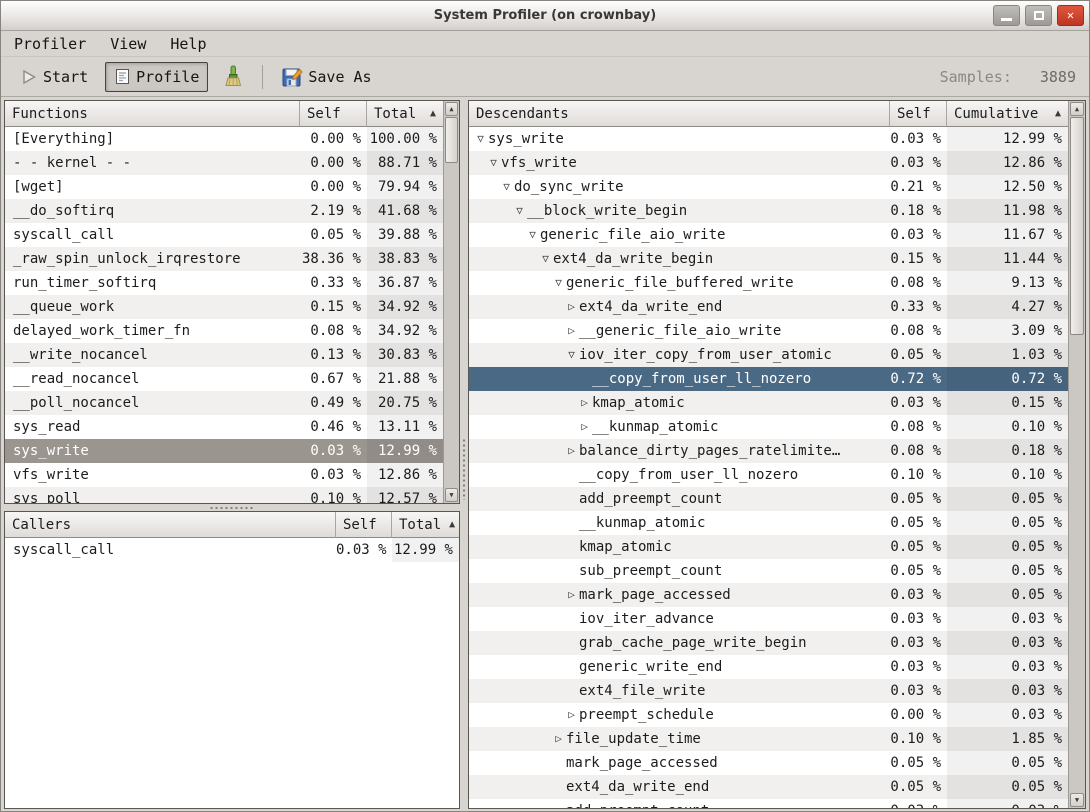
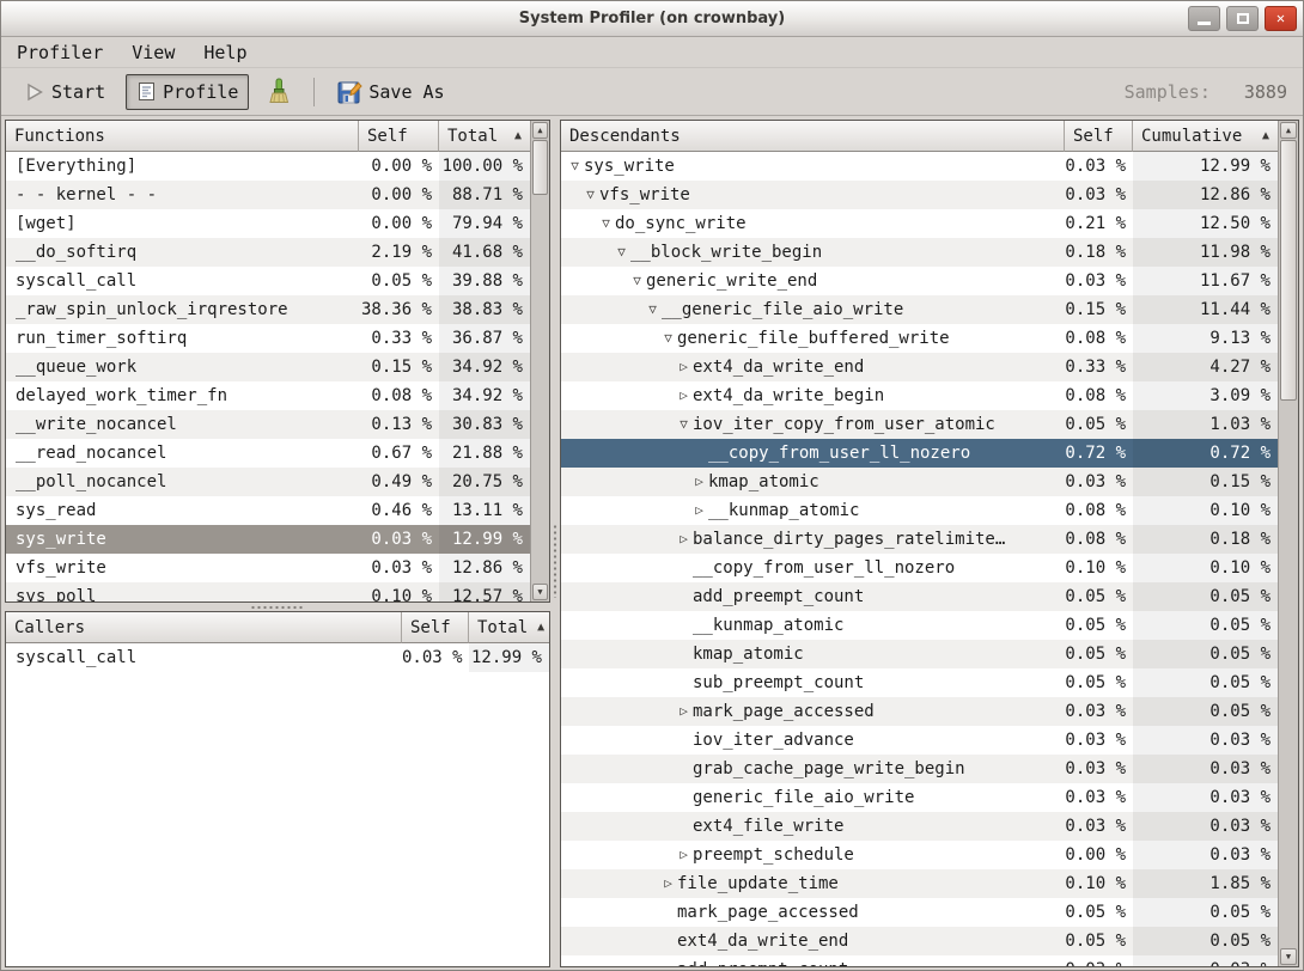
  System Profiler (on crownbay)
  ✕
  Profiler
  View
  Help
  Start
  Profile
  Save As
  Samples:
  3889
  Functions
  Self
  Total
  ▲
  [Everything]
  0.00 %
  100.00 %
  - - kernel - -
  0.00 %
  88.71 %
  [wget]
  0.00 %
  79.94 %
  __do_softirq
  2.19 %
  41.68 %
  syscall_call
  0.05 %
  39.88 %
  _raw_spin_unlock_irqrestore
  38.36 %
  38.83 %
  run_timer_softirq
  0.33 %
  36.87 %
  __queue_work
  0.15 %
  34.92 %
  delayed_work_timer_fn
  0.08 %
  34.92 %
  __write_nocancel
  0.13 %
  30.83 %
  __read_nocancel
  0.67 %
  21.88 %
  __poll_nocancel
  0.49 %
  20.75 %
  sys_read
  0.46 %
  13.11 %
  sys_write
  0.03 %
  12.99 %
  vfs_write
  0.03 %
  12.86 %
  sys_poll
  0.10 %
  12.57 %
  ▲
  ▼
  Callers
  Self
  Total
  ▲
  syscall_call
  0.03 %
  12.99 %
  Descendants
  Self
  Cumulative
  ▲
  ▽
  sys_write
  0.03 %
  12.99 %
  ▽
  vfs_write
  0.03 %
  12.86 %
  ▽
  do_sync_write
  0.21 %
  12.50 %
  ▽
  __block_write_begin
  0.18 %
  11.98 %
  ▽
- generic_file_aio_write
+ generic_write_end
  0.03 %
  11.67 %
  ▽
- ext4_da_write_begin
+ __generic_file_aio_write
  0.15 %
  11.44 %
  ▽
  generic_file_buffered_write
  0.08 %
  9.13 %
  ▷
  ext4_da_write_end
  0.33 %
  4.27 %
  ▷
- __generic_file_aio_write
+ ext4_da_write_begin
  0.08 %
  3.09 %
  ▽
  iov_iter_copy_from_user_atomic
  0.05 %
  1.03 %
  __copy_from_user_ll_nozero
  0.72 %
  0.72 %
  ▷
  kmap_atomic
  0.03 %
  0.15 %
  ▷
  __kunmap_atomic
  0.08 %
  0.10 %
  ▷
  balance_dirty_pages_ratelimite…
  0.08 %
  0.18 %
  __copy_from_user_ll_nozero
  0.10 %
  0.10 %
  add_preempt_count
  0.05 %
  0.05 %
  __kunmap_atomic
  0.05 %
  0.05 %
  kmap_atomic
  0.05 %
  0.05 %
  sub_preempt_count
  0.05 %
  0.05 %
  ▷
  mark_page_accessed
  0.03 %
  0.05 %
  iov_iter_advance
  0.03 %
  0.03 %
  grab_cache_page_write_begin
  0.03 %
  0.03 %
- generic_write_end
+ generic_file_aio_write
  0.03 %
  0.03 %
  ext4_file_write
  0.03 %
  0.03 %
  ▷
  preempt_schedule
  0.00 %
  0.03 %
  ▷
  file_update_time
  0.10 %
  1.85 %
  mark_page_accessed
  0.05 %
  0.05 %
  ext4_da_write_end
  0.05 %
  0.05 %
  ▲
  ▼
